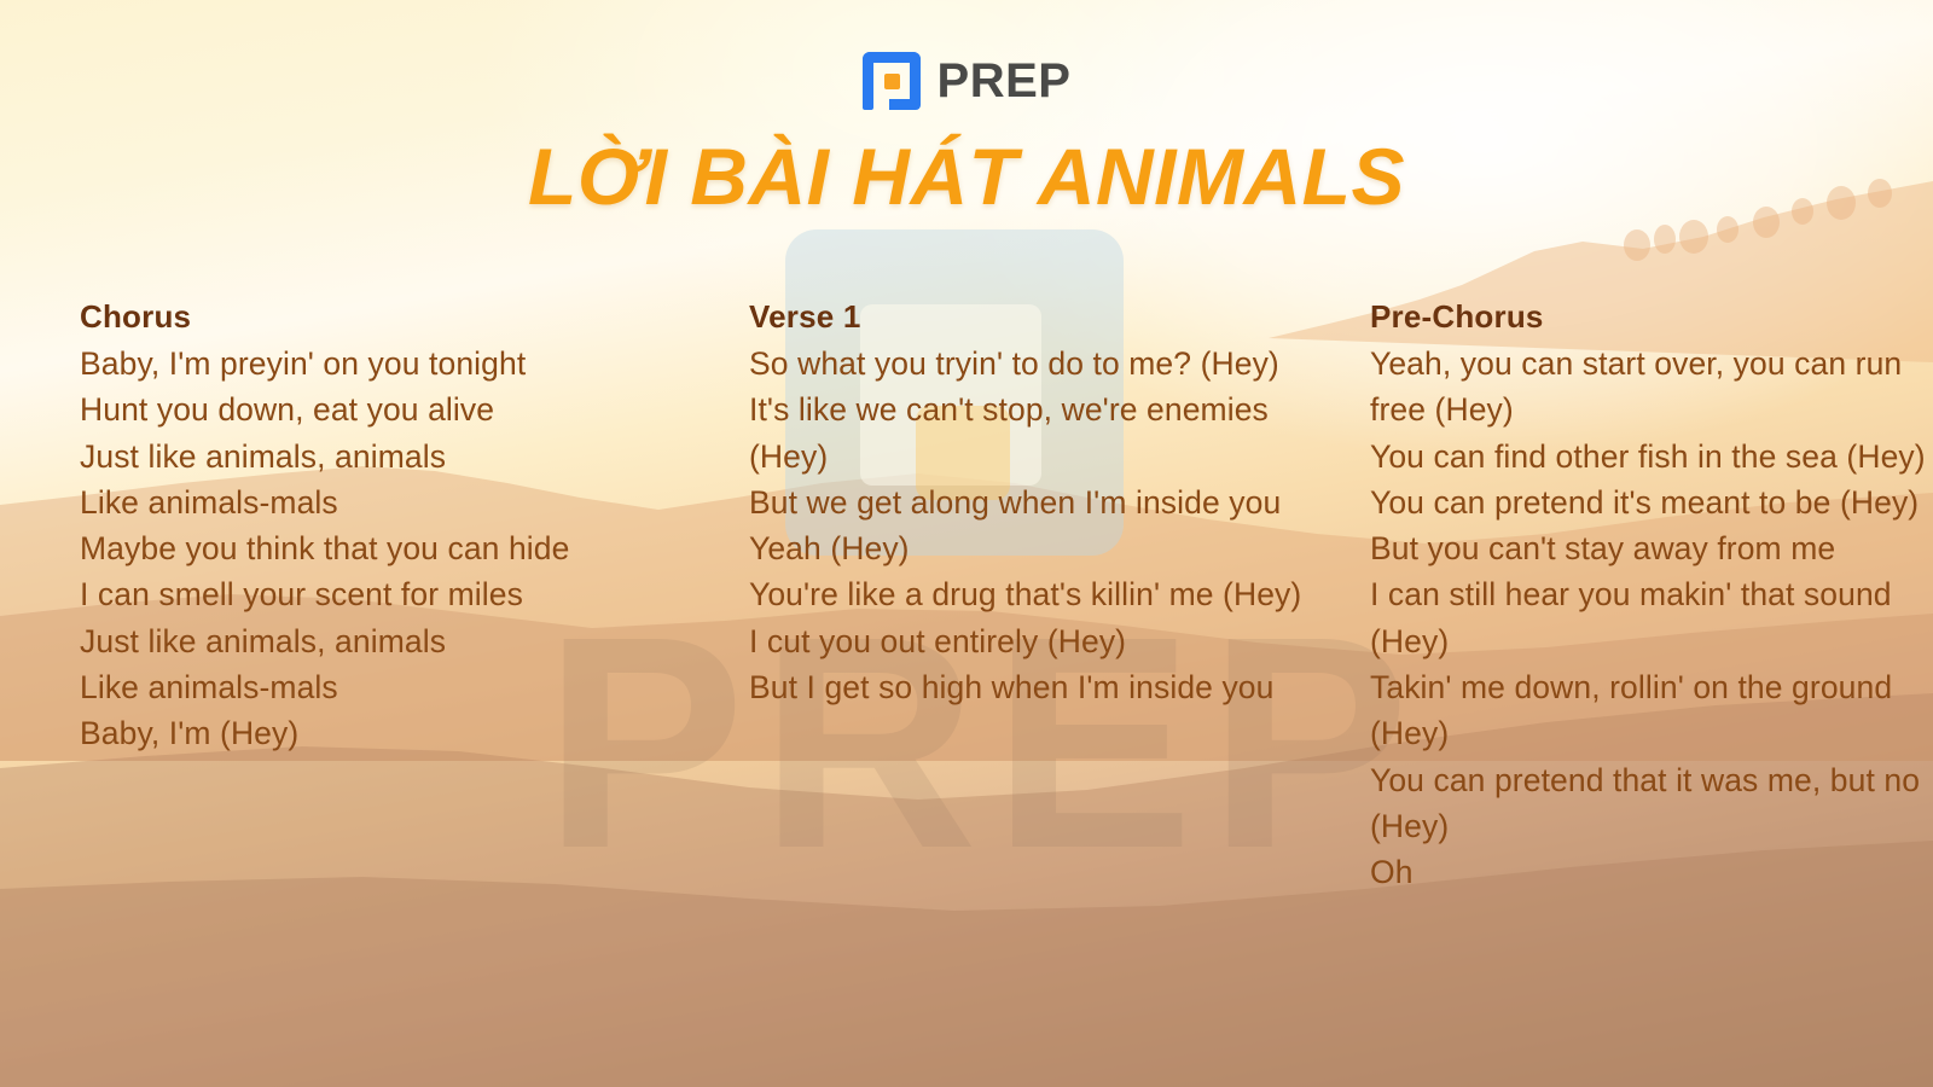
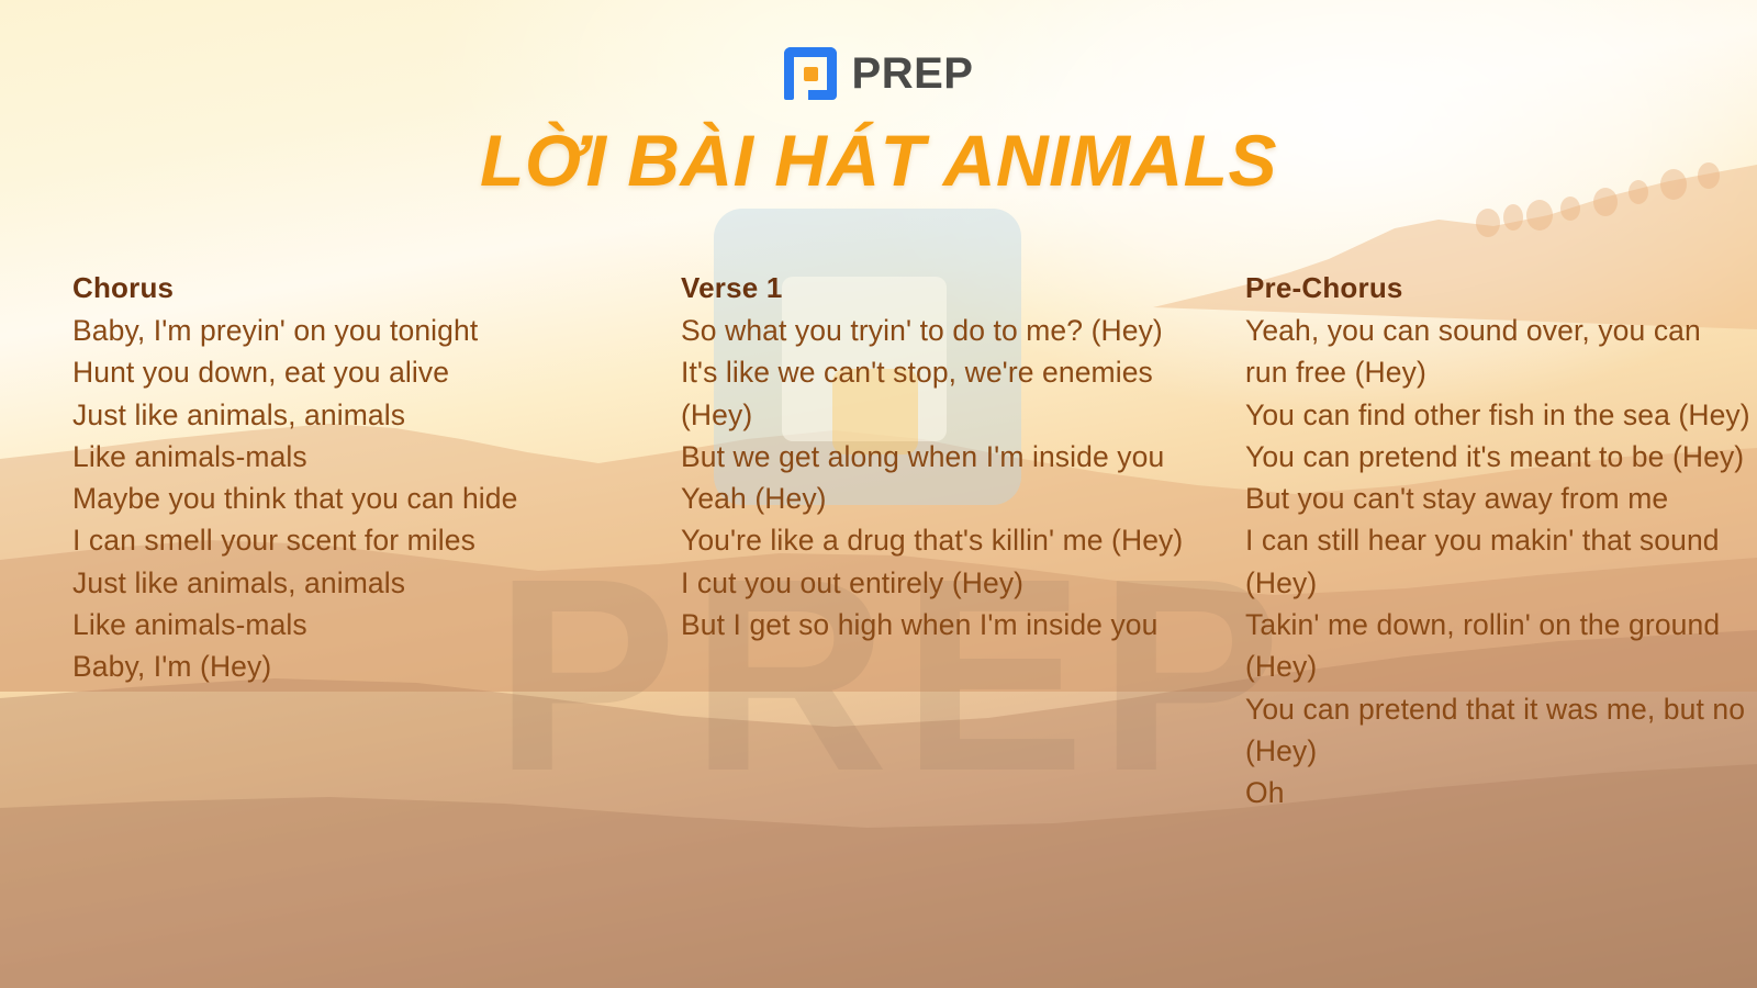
  PREP
  PREP
  LỜI BÀI HÁT ANIMALS
  Chorus
  Baby, I'm preyin' on you tonight
  Hunt you down, eat you alive
  Just like animals, animals
  Like animals-mals
  Maybe you think that you can hide
  I can smell your scent for miles
  Just like animals, animals
  Like animals-mals
  Baby, I'm (Hey)
  Verse 1
  So what you tryin' to do to me? (Hey)
  It's like we can't stop, we're enemies (Hey)
  But we get along when I'm inside you
  Yeah (Hey)
  You're like a drug that's killin' me (Hey)
  I cut you out entirely (Hey)
  But I get so high when I'm inside you
  Pre-Chorus
- Yeah, you can start over, you can run free (Hey)
+ Yeah, you can sound over, you can run free (Hey)
  You can find other fish in the sea (Hey)
  You can pretend it's meant to be (Hey)
  But you can't stay away from me
  I can still hear you makin' that sound (Hey)
  Takin' me down, rollin' on the ground (Hey)
  You can pretend that it was me, but no (Hey)
  Oh
